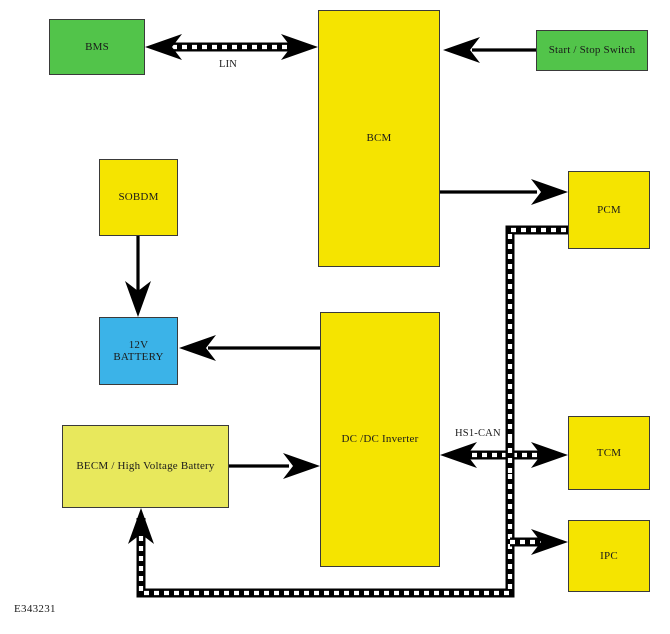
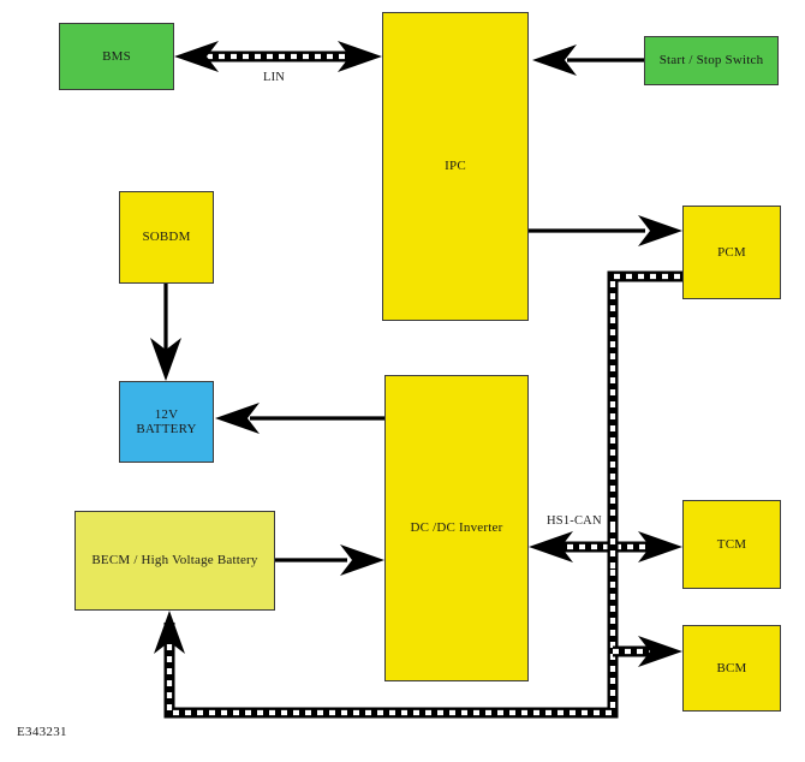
  BMS
- BCM
+ IPC
  Start / Stop Switch
  SOBDM
  PCM
  12V BATTERY
  DC /DC Inverter
  BECM / High Voltage Battery
  TCM
- IPC
+ BCM
  LIN
  HS1-CAN
  E343231
